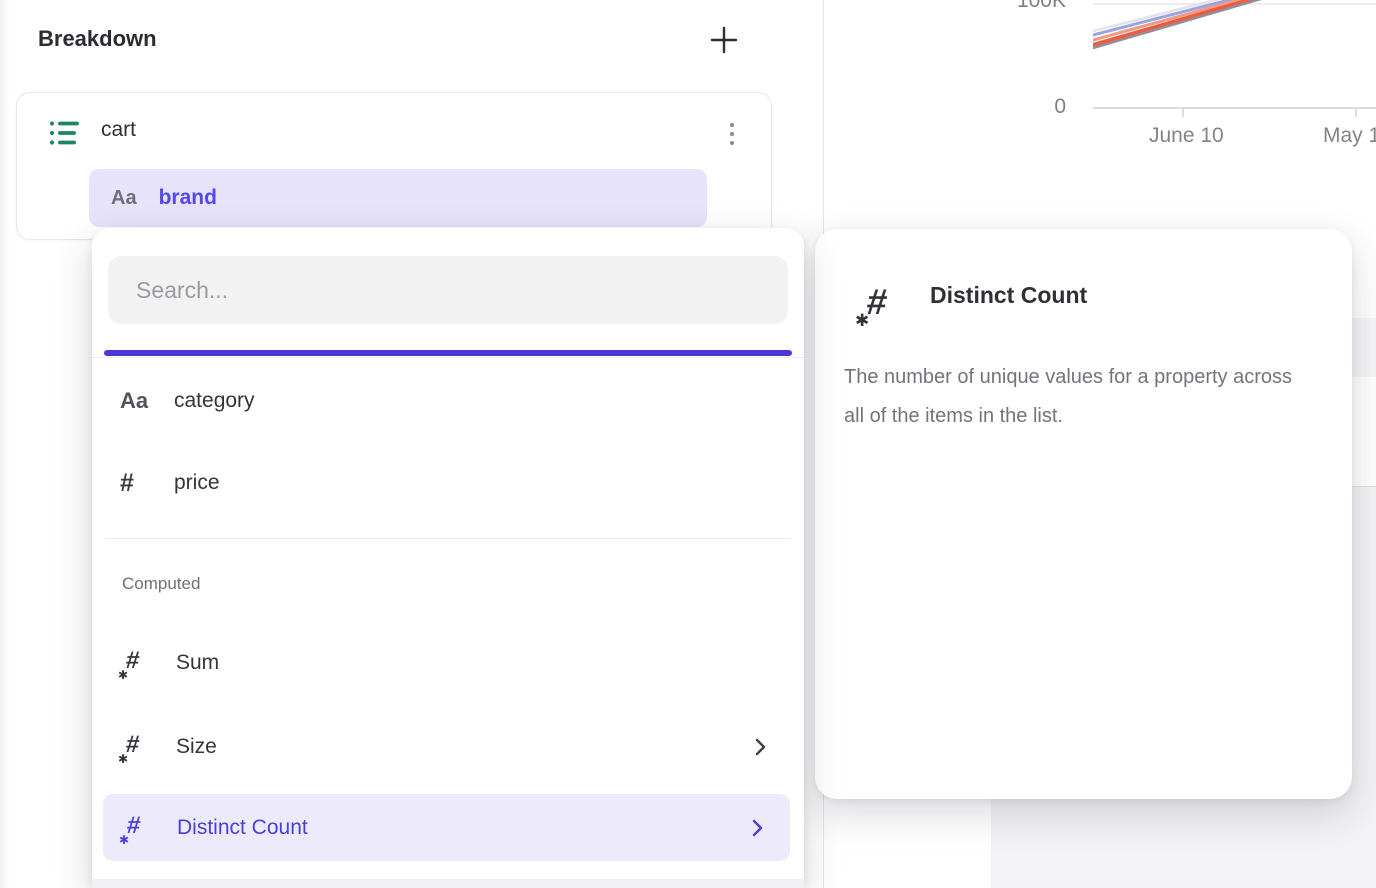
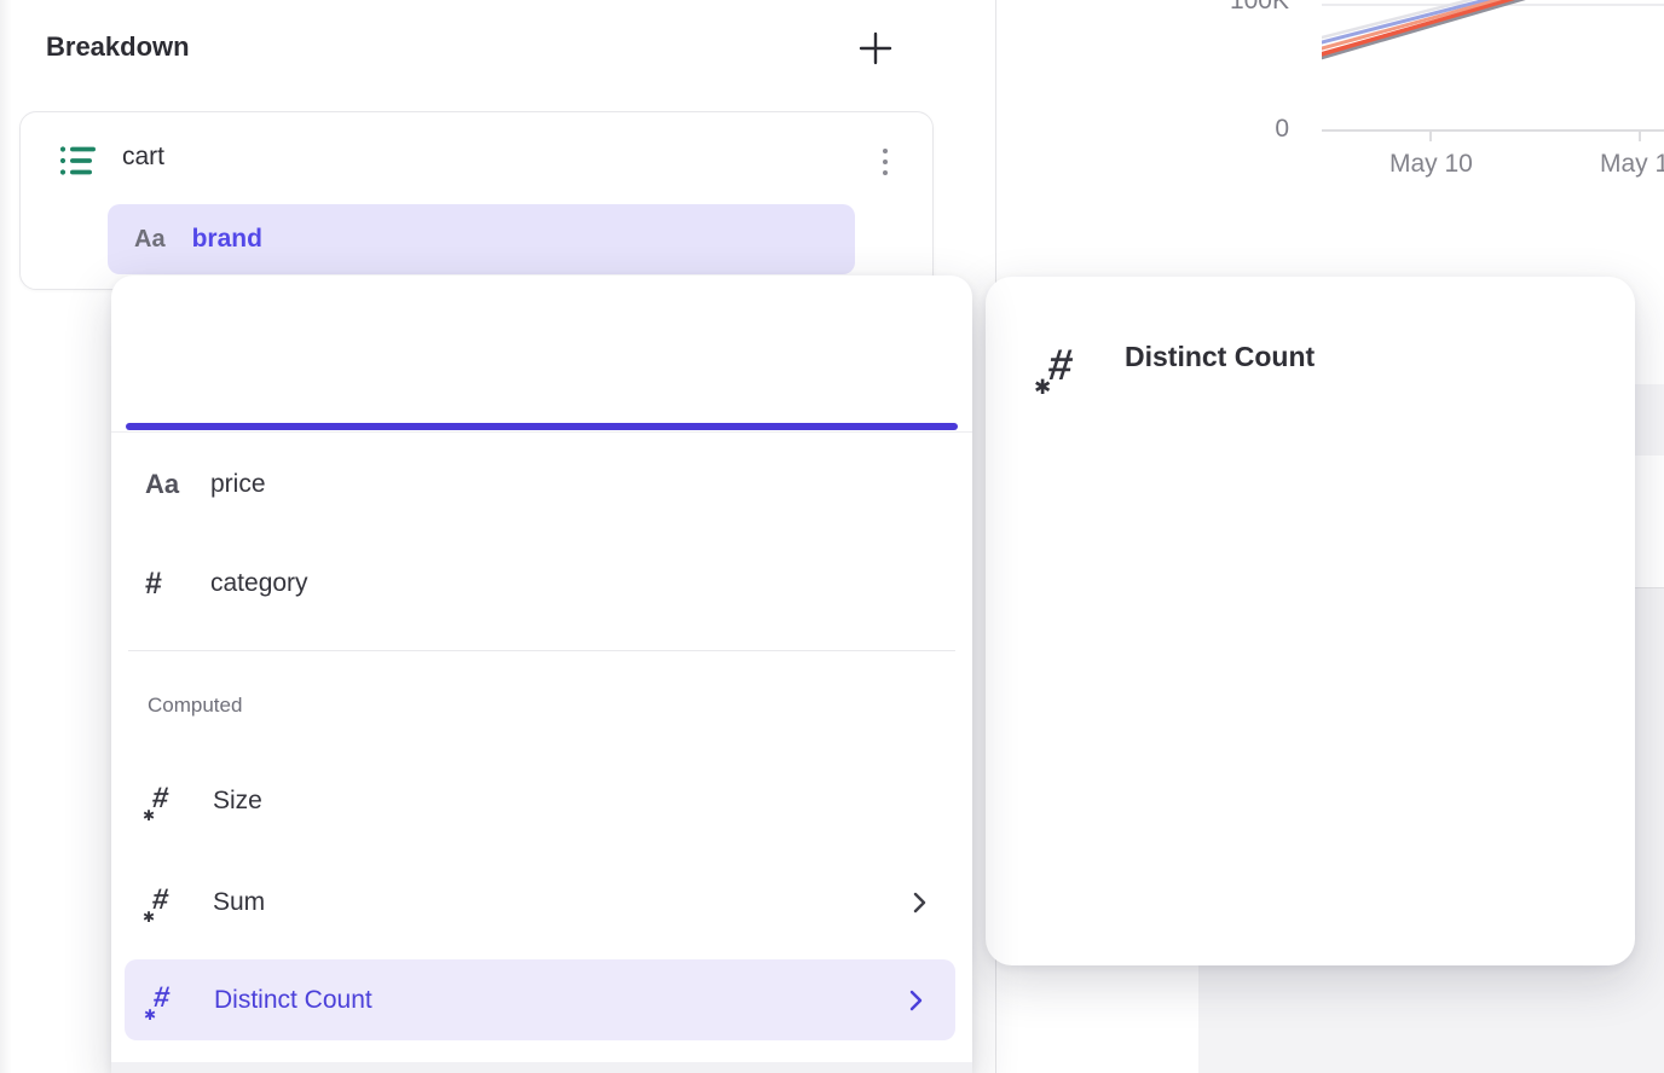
  100K
  0
- June 10
+ May 10
  May 1
  Breakdown
  cart
  Aa
  brand
- Search...
  Aa
- category
+ price
  #
- price
+ category
  Computed
  ✱
- Sum
+ Size
  ✱
- Size
+ Sum
  ✱
  Distinct Count
  ✱
  Distinct Count
- The number of unique values for a property across all of the items in the list.
